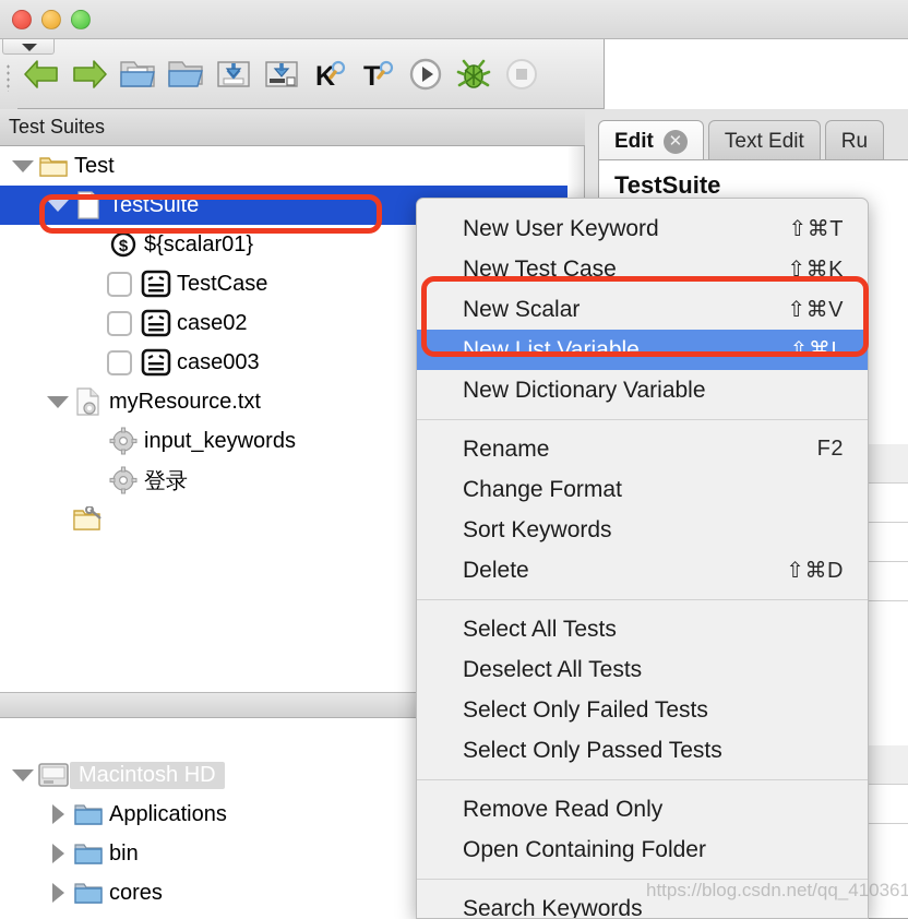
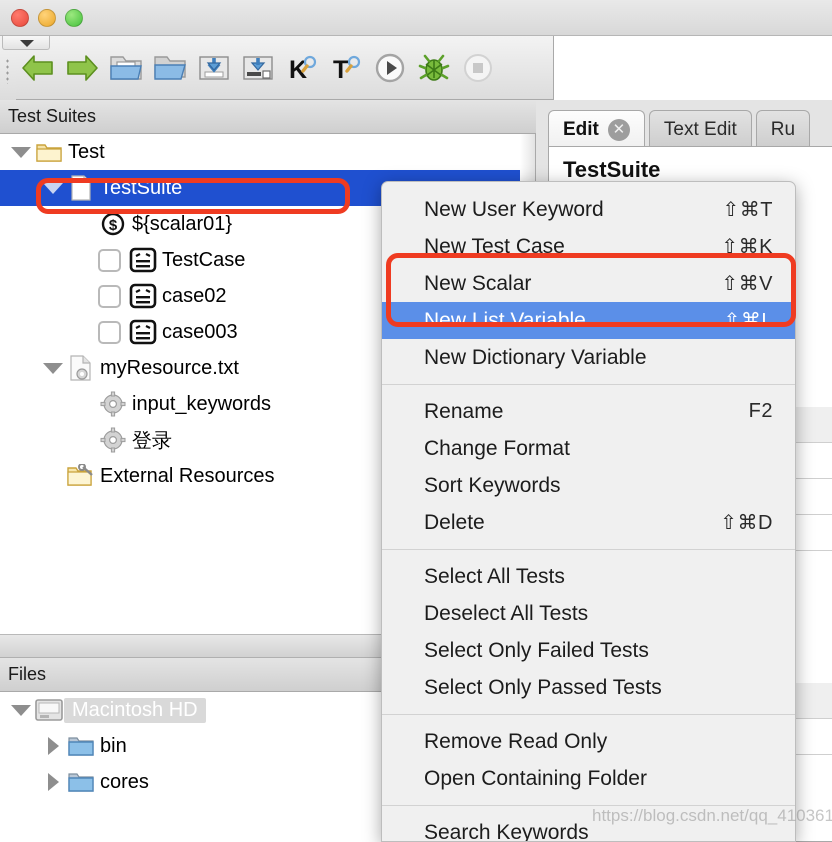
  K
  T
  Test Suites
  Test
  TestSuite
  $
  ${scalar01}
  TestCase
  case02
  case003
  myResource.txt
  input_keywords
  登录
+ External Resources
+ Files
  Macintosh HD
- Applications
  bin
  cores
  Edit
  ✕
  Text Edit
  Ru
  TestSuite
  New User Keyword
  ⇧⌘T
  New Test Case
  ⇧⌘K
  New Scalar
  ⇧⌘V
  New List Variable
  ⇧⌘L
  New Dictionary Variable
  Rename
  F2
  Change Format
  Sort Keywords
  Delete
  ⇧⌘D
  Select All Tests
  Deselect All Tests
  Select Only Failed Tests
  Select Only Passed Tests
  Remove Read Only
  Open Containing Folder
  Search Keywords
  https://blog.csdn.net/qq_410361
